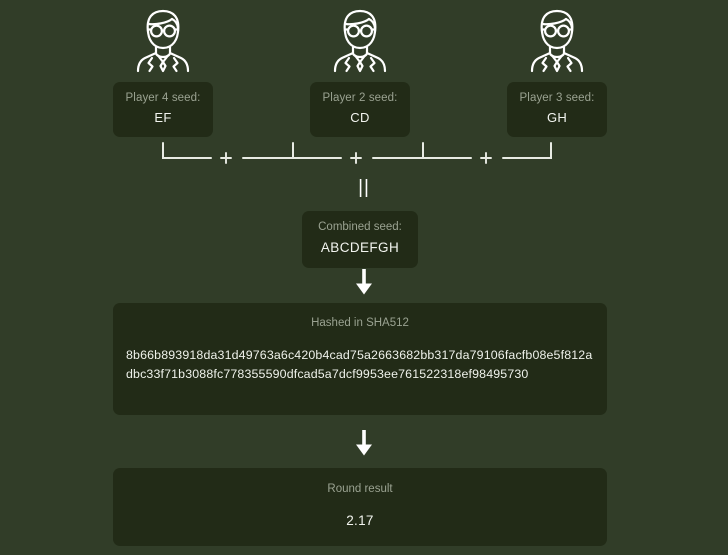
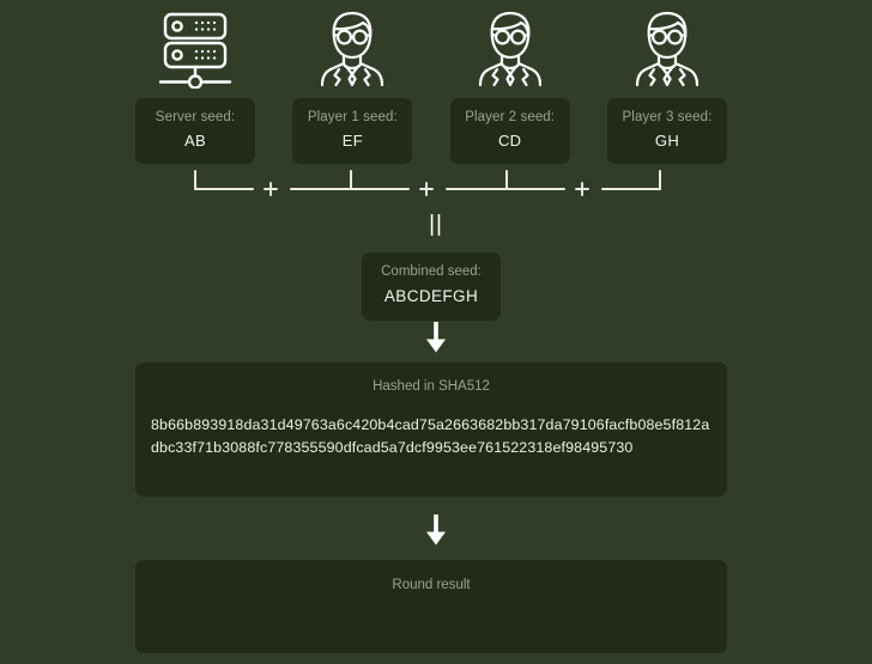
+ Server seed:
+ AB
- Player 4 seed:
+ Player 1 seed:
  EF
  Player 2 seed:
  CD
  Player 3 seed:
  GH
  ||
  Combined seed:
  ABCDEFGH
  Hashed in SHA512
  8b66b893918da31d49763a6c420b4cad75a2663682bb317da79106facfb08e5f812adbc33f71b3088fc778355590dfcad5a7dcf9953ee761522318ef98495730
  Round result
- 2.17
